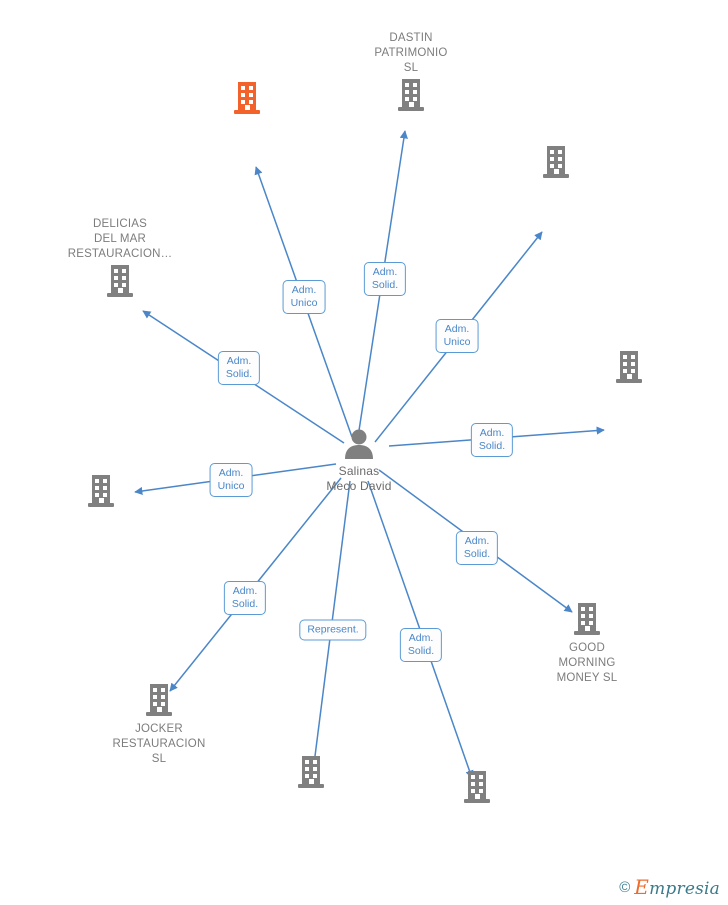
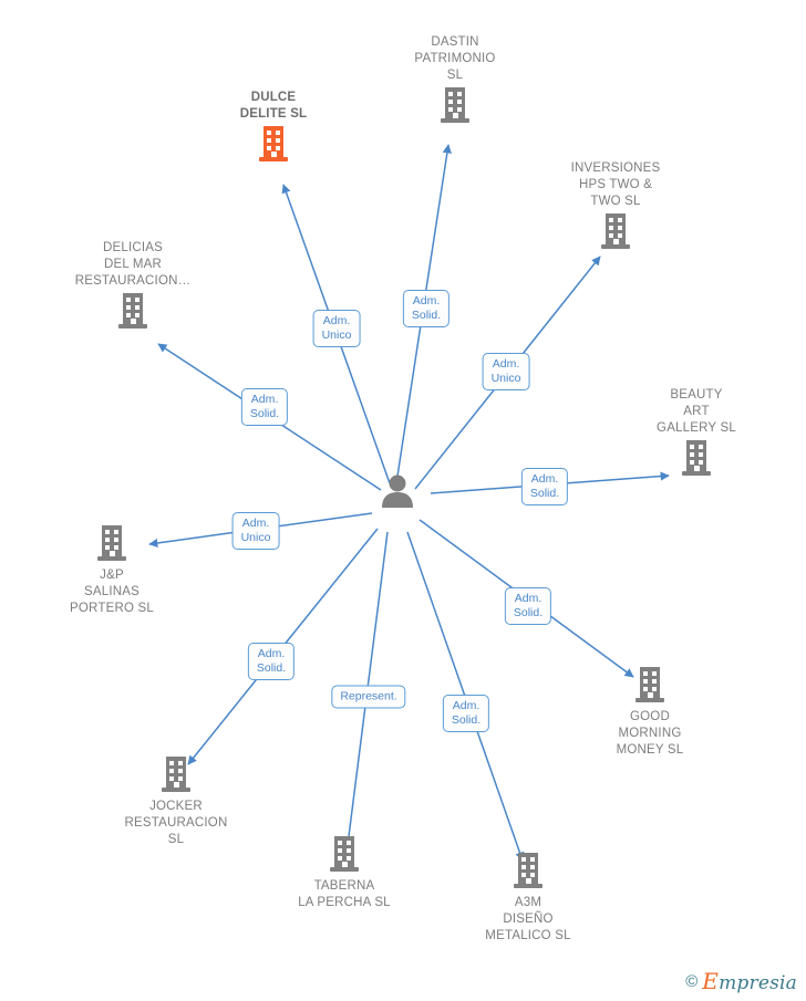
+ DULCE
+ DELITE SL
  DASTIN
  PATRIMONIO
  SL
+ INVERSIONES
+ HPS TWO &
+ TWO SL
  DELICIAS
  DEL MAR
  RESTAURACION…
+ BEAUTY
+ ART
+ GALLERY SL
+ J&P
+ SALINAS
+ PORTERO SL
  JOCKER
  RESTAURACION
  SL
+ TABERNA
+ LA PERCHA SL
+ A3M
+ DISEÑO
+ METALICO SL
  GOOD
  MORNING
  MONEY SL
- Salinas
- Meco David
  Adm.
  Unico
  Adm.
  Solid.
  Adm.
  Unico
  Adm.
  Solid.
  Adm.
  Solid.
  Adm.
  Unico
  Adm.
  Solid.
  Represent.
  Adm.
  Solid.
  Adm.
  Solid.
  ©
  Empresia
